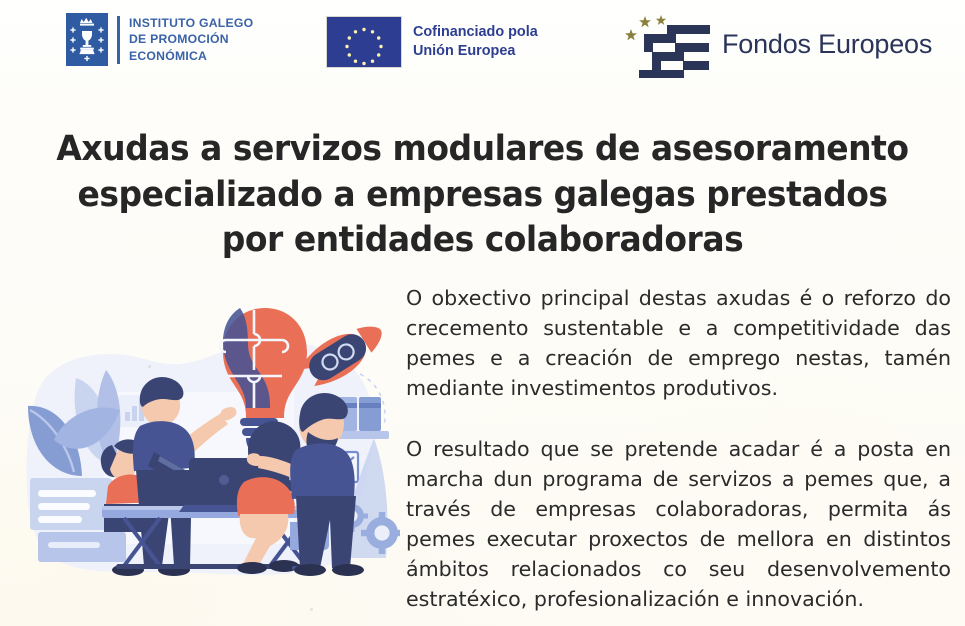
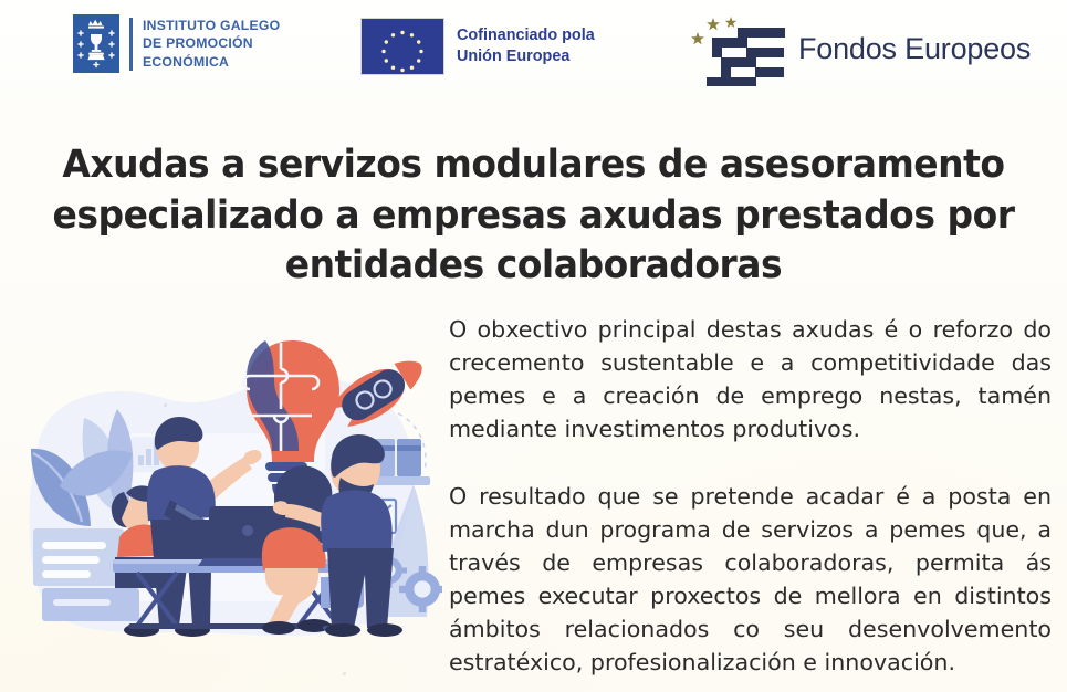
  INSTITUTO GALEGO
  DE PROMOCIÓN
  ECONÓMICA
  Cofinanciado pola
  Unión Europea
  Fondos Europeos
- Axudas a servizos modulares de asesoramento especializado a empresas galegas prestados por entidades colaboradoras
+ Axudas a servizos modulares de asesoramento especializado a empresas axudas prestados por entidades colaboradoras
  O obxectivo principal destas axudas é o reforzo do crecemento sustentable e a competitividade das pemes e a creación de emprego nestas, tamén mediante investimentos produtivos.
  O resultado que se pretende acadar é a posta en marcha dun programa de servizos a pemes que, a través de empresas colaboradoras, permita ás pemes executar proxectos de mellora en distintos ámbitos relacionados co seu desenvolvemento estratéxico, profesionalización e innovación.
